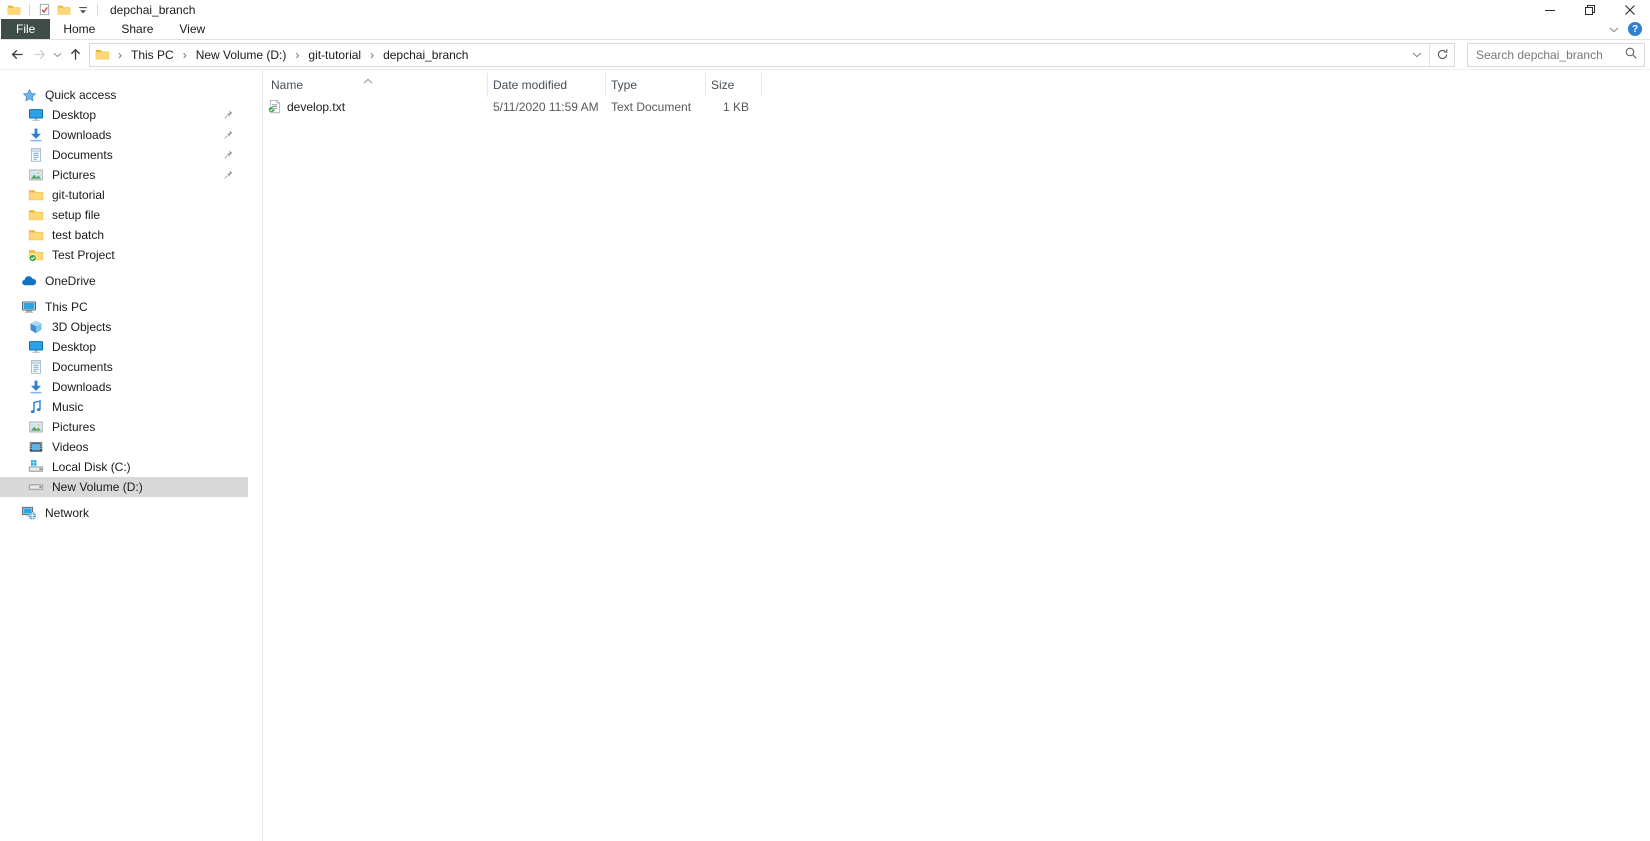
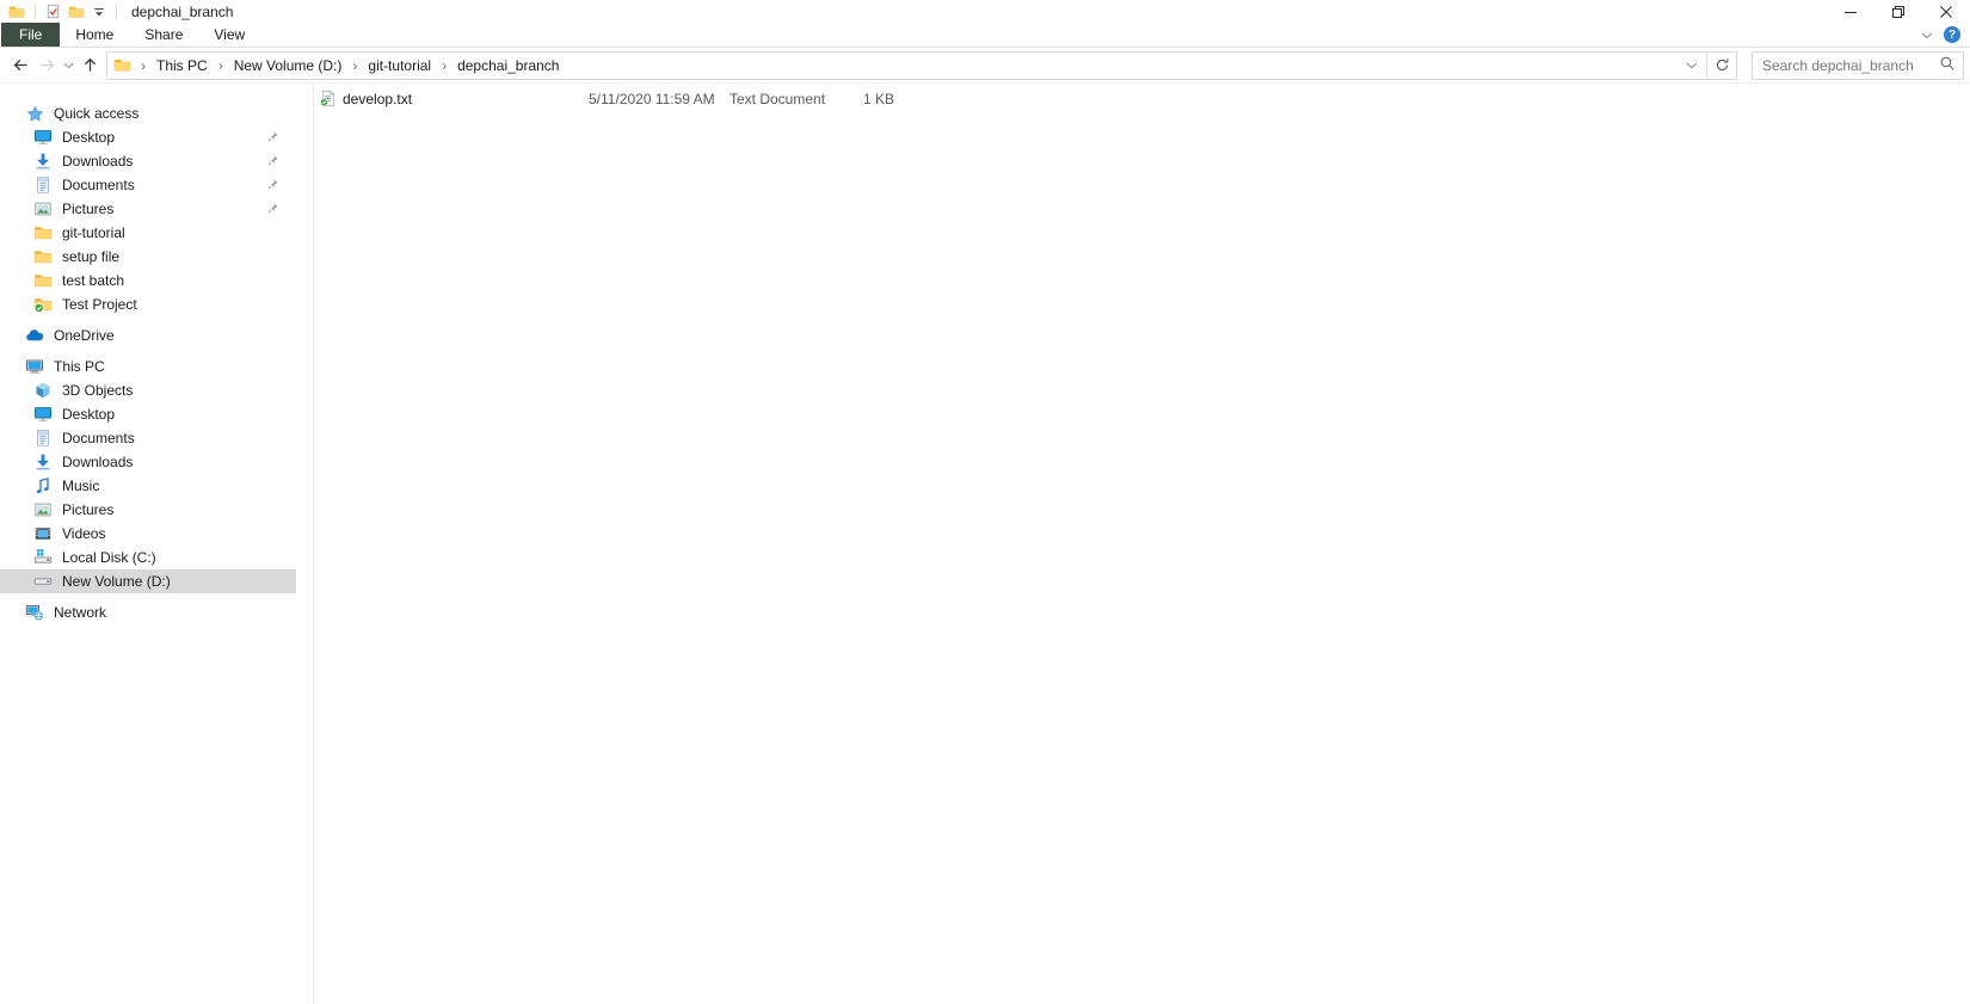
  depchai_branch
  File
  Home
  Share
  View
  ?
  ›
  This PC
  ›
  New Volume (D:)
  ›
  git-tutorial
  ›
  depchai_branch
  Search depchai_branch
  Quick access
  Desktop
  Downloads
  Documents
  Pictures
  git-tutorial
  setup file
  test batch
  Test Project
  OneDrive
  This PC
  3D Objects
  Desktop
  Documents
  Downloads
  Music
  Pictures
  Videos
  Local Disk (C:)
  New Volume (D:)
  Network
- Name
- Date modified
- Type
- Size
  develop.txt
  5/11/2020 11:59 AM
  Text Document
  1 KB
